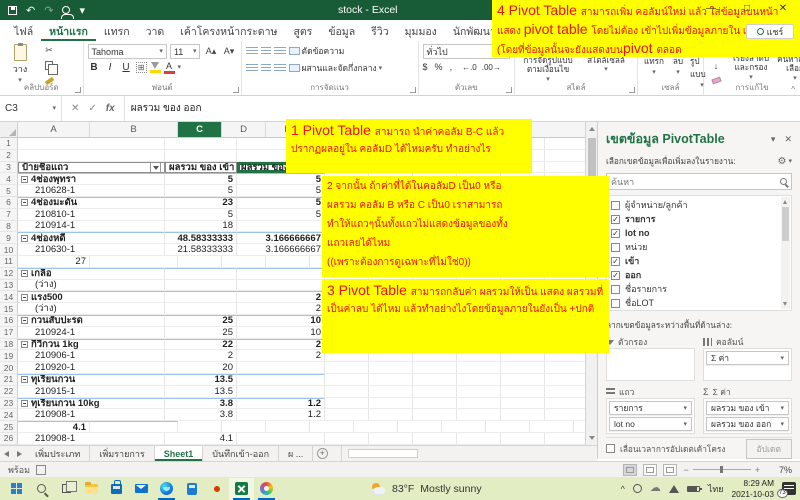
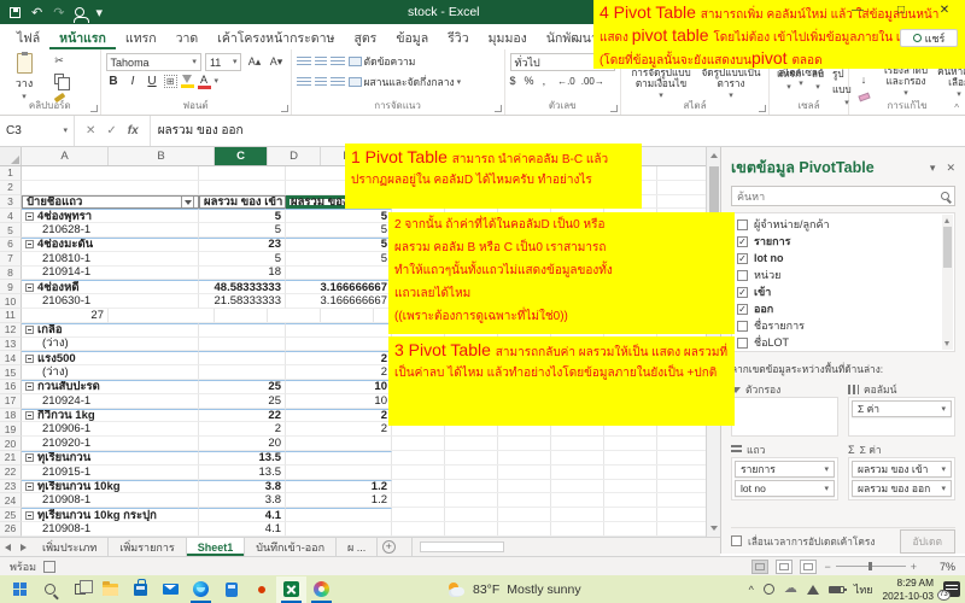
  ↶
  ↷
  ▾
  stock - Excel
  —
  □
  ✕
  ไฟล์
  หน้าแรก
  แทรก
  วาด
  เค้าโครงหน้ากระดาษ
  สูตร
  ข้อมูล
  รีวิว
  มุมมอง
  นักพัฒน
  แชร์
  วาง
  ✂
  คลิปบอร์ด
  Tahoma
  11
  A▴
  A▾
  B
  I
  U
  ⊞
  A
  ฟอนต์
  ตัดข้อความ
  ผสานและจัดกึ่งกลาง
  การจัดแนว
  ทั่วไป
  $
  %
  ,
  ←.0
  .00→
  ตัวเลข
  การจัดรูปแบบตามเงื่อนไข
+ จัดรูปแบบเป็นตาราง
  สไตล์เซลล์
  สไตล์
  แทรก
  ลบ
  รูปแบบ
  เซลล์
  ↓
  เรียงลำดับและกรอง
  การแก้ไข
  ^
  C3
  ✕
  ✓
  fx
  ผลรวม ของ ออก
  A
  B
  C
  D
  1
  2
  3
  ป้ายชื่อแถว
  ผลรวม ของ เข้า
  4
  4ช่องพุทรา
  5
  5
  5
  210628-1
  5
  5
  6
  4ช่องมะดัน
  23
  5
  7
  210810-1
  5
  5
  8
  210914-1
  18
  9
  4ช่องหดี
  48.58333333
  3.166666667
  10
  210630-1
  21.58333333
  3.166666667
  11
  27
  12
  เกลือ
  13
  (ว่าง)
  14
  แรง500
  2
  15
  (ว่าง)
  2
  16
  กวนสับปะรด
  25
  10
  17
  210924-1
  25
  10
  18
  กีวี่กวน 1kg
  22
  2
  19
  210906-1
  2
  2
  20
  210920-1
  20
  21
  ทุเรียนกวน
  13.5
  22
  210915-1
  13.5
  23
  ทุเรียนกวน 10kg
  3.8
  1.2
  24
  210908-1
  3.8
  1.2
  25
+ ทุเรียนกวน 10kg กระปุก
  4.1
  26
  210908-1
  4.1
  เขตข้อมูล PivotTable
  ▾
  ✕
- เลือกเขตข้อมูลเพื่อเพิ่มลงในรายงาน:
- ⚙
  ค้นหา
  ผู้จำหน่าย/ลูกค้า
  รายการ
  lot no
  หน่วย
  เข้า
  ออก
  ชื่อรายการ
  ชื่อLOT
  ากเขตข้อมูลระหว่างพื้นที่ด้านล่าง:
  ตัวกรอง
  คอลัมน์
  Σ ค่า
  แถว
  รายการ
  lot no
  Σ
  Σ ค่า
  ผลรวม ของ เข้า
  ผลรวม ของ ออก
  เลื่อนเวลาการอัปเดตเค้าโครง
  อัปเดต
  เพิ่มประเภท
  เพิ่มรายการ
  Sheet1
  บันทึกเข้า-ออก
  ผ ...
  +
  พร้อม
  −
  +
  7%
  83°F
  Mostly sunny
  ^
  ☁
  ไทย
  8:29 AM
  2021-10-03
  1 Pivot Table สามารถ นำค่าคอลัม B-C แล้ว ปรากฏผลอยู่ใน คอลัมD ได้ไหมครับ ทำอย่างไร
  2 จากนั้น ถ้าค่าที่ได้ในคอลัมD เป็น0 หรือ
  ผลรวม คอลัม B หรือ C เป็น0 เราสามารถ
  ทำให้แถวๆนั้นทั้งแถวไม่แสดงข้อมูลของทั้ง
  แถวเลยได้ไหม
  ((เพราะต้องการดูเฉพาะที่ไม่ใช่0))
  3 Pivot Table สามารถกลับค่า ผลรวมให้เป็น แสดง ผลรวมที่เป็นค่าลบ ได้ไหม แล้วทำอย่างไงโดยข้อมูลภายในยังเป็น +ปกติ
  4 Pivot Table สามารถเพิ่ม คอลัมน์ใหม่ แล้ว ใส่ข้อมูลบนหน้าแสดง pivot table โดยไม่ต้อง เข้าไปเพิ่มข้อมูลภายใน เ (โดยที่ข้อมูลนั้นจะยังแสดงบนpivot ตลอด
